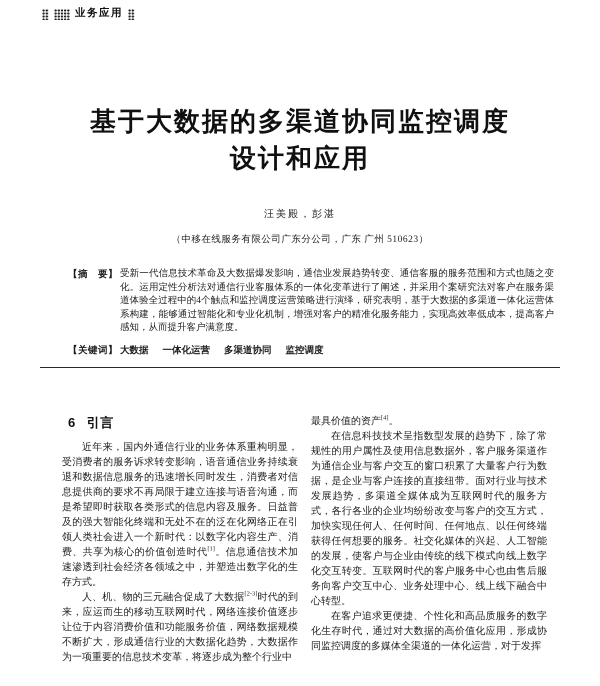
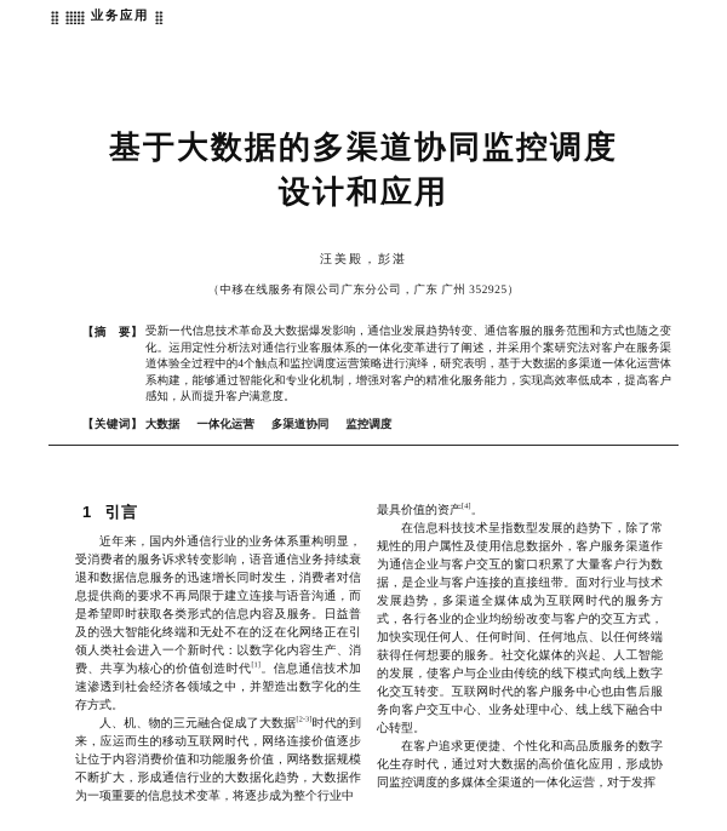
  业务应用
  基于大数据的多渠道协同监控调度
  设计和应用
  汪美殿，彭湛
- （中移在线服务有限公司广东分公司，广东 广州 510623）
+ （中移在线服务有限公司广东分公司，广东 广州 352925）
  【摘 要】
  受新一代信息技术革命及大数据爆发影响，通信业发展趋势转变、通信客服的服务范围和方式也随之变化。运用定性分析法对通信行业客服体系的一体化变革进行了阐述，并采用个案研究法对客户在服务渠道体验全过程中的4个触点和监控调度运营策略进行演绎，研究表明，基于大数据的多渠道一体化运营体系构建，能够通过智能化和专业化机制，增强对客户的精准化服务能力，实现高效率低成本，提高客户感知，从而提升客户满意度。
  【关键词】
  大数据 一体化运营 多渠道协同 监控调度
- 6 引言
+ 1 引言
  近年来，国内外通信行业的业务体系重构明显，受消费者的服务诉求转变影响，语音通信业务持续衰退和数据信息服务的迅速增长同时发生，消费者对信息提供商的要求不再局限于建立连接与语音沟通，而是希望即时获取各类形式的信息内容及服务。日益普及的强大智能化终端和无处不在的泛在化网络正在引领人类社会进入一个新时代：以数字化内容生产、消费、共享为核心的价值创造时代 。信息通信技术加速渗透到社会经济各领域之中，并塑造出数字化的生存方式。
  人、机、物的三元融合促成了大数据 时代的到来，应运而生的移动互联网时代，网络连接价值逐步让位于内容消费价值和功能服务价值，网络数据规模不断扩大，形成通信行业的大数据化趋势，大数据作为一项重要的信息技术变革，将逐步成为整个行业中
  最具价值的资产 。
  在信息科技技术呈指数型发展的趋势下，除了常规性的用户属性及使用信息数据外，客户服务渠道作为通信企业与客户交互的窗口积累了大量客户行为数据，是企业与客户连接的直接纽带。面对行业与技术发展趋势，多渠道全媒体成为互联网时代的服务方式，各行各业的企业均纷纷改变与客户的交互方式，加快实现任何人、任何时间、任何地点、以任何终端获得任何想要的服务。社交化媒体的兴起、人工智能的发展，使客户与企业由传统的线下模式向线上数字化交互转变。互联网时代的客户服务中心也由售后服务向客户交互中心、业务处理中心、线上线下融合中心转型。
  在客户追求更便捷、个性化和高品质服务的数字化生存时代，通过对大数据的高价值化应用，形成协同监控调度的多媒体全渠道的一体化运营，对于发挥
